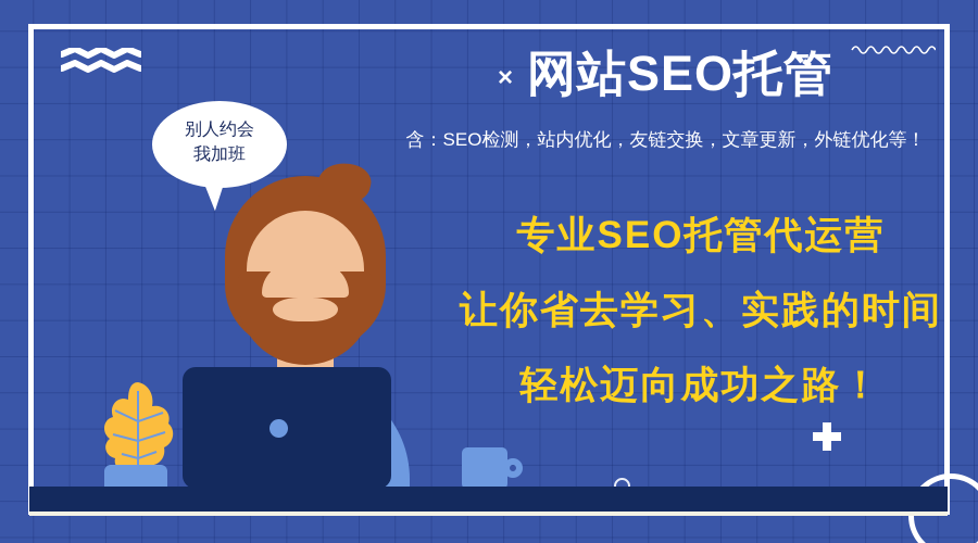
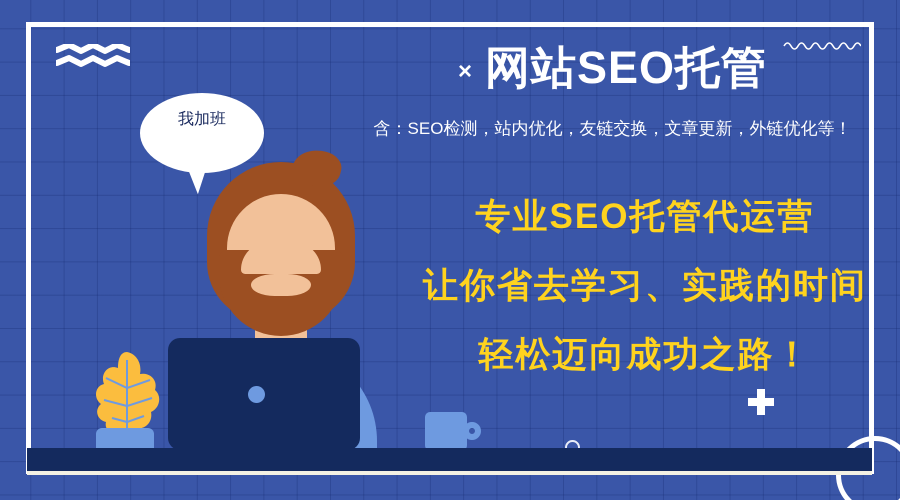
  × 网站SEO托管
  含：SEO检测，站内优化，友链交换，文章更新，外链优化等！
  专业SEO托管代运营
  让你省去学习、实践的时间
  轻松迈向成功之路！
- 别人约会
  我加班
